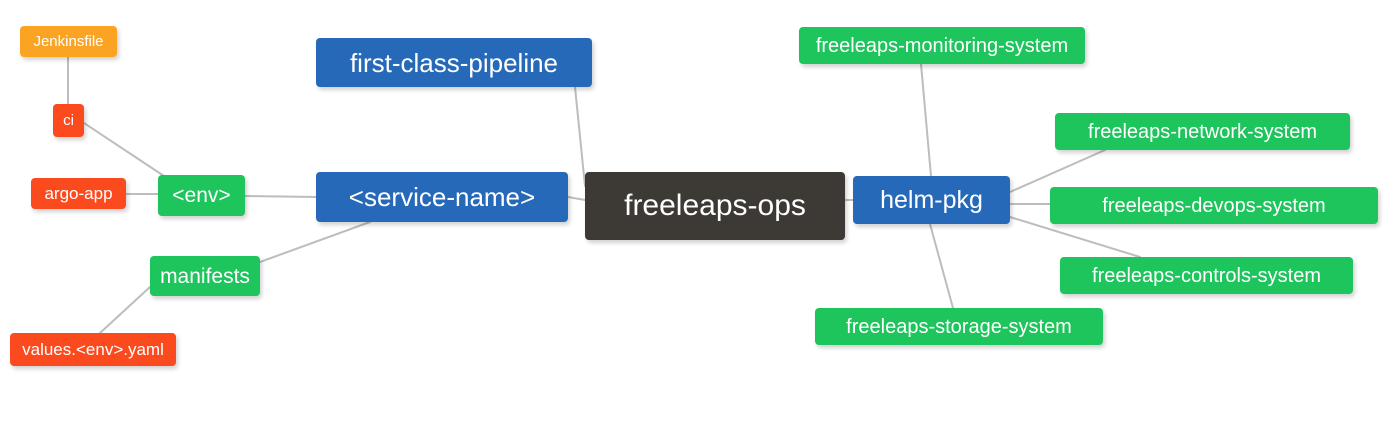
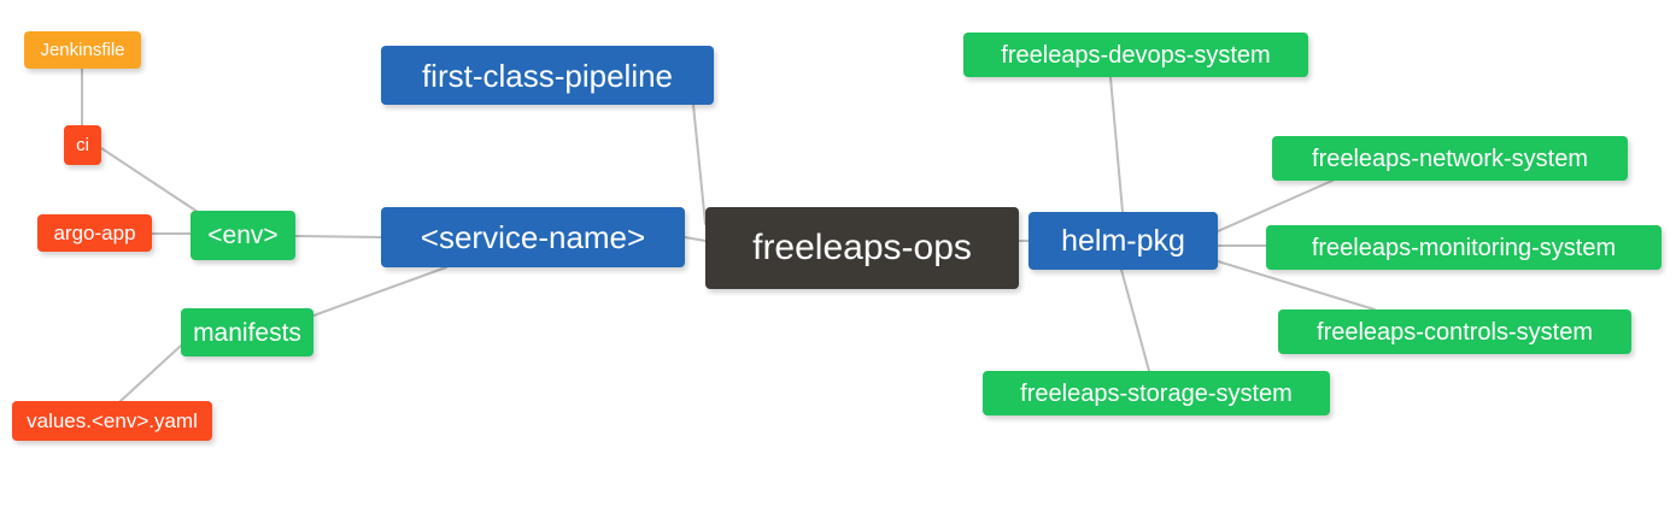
  freeleaps-ops
  first-class-pipeline
  <service-name>
  helm-pkg
  <env>
  manifests
  Jenkinsfile
  ci
  argo-app
  values.<env>.yaml
- freeleaps-monitoring-system
+ freeleaps-devops-system
  freeleaps-network-system
- freeleaps-devops-system
+ freeleaps-monitoring-system
  freeleaps-controls-system
  freeleaps-storage-system
